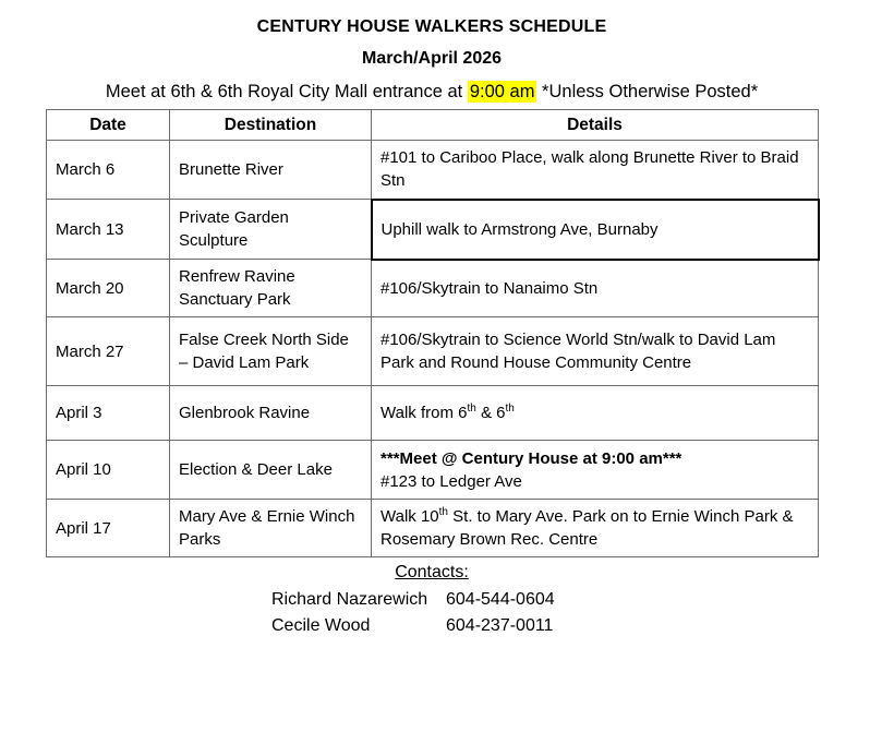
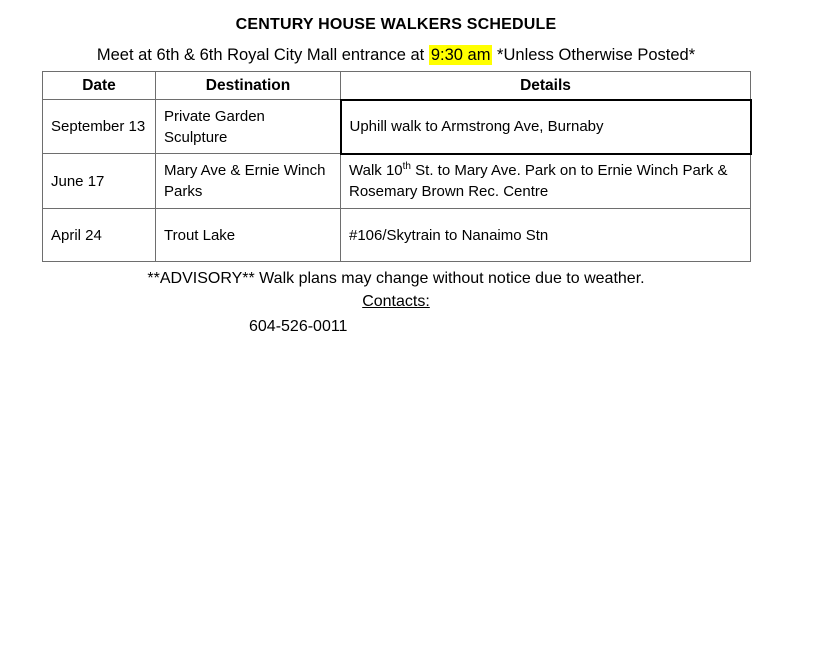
  CENTURY HOUSE WALKERS SCHEDULE
- March/April 2026
- Meet at 6th & 6th Royal City Mall entrance at 9:00 am *Unless Otherwise Posted*
+ Meet at 6th & 6th Royal City Mall entrance at 9:30 am *Unless Otherwise Posted*
  Date	Destination	Details
- March 6	Brunette River	#101 to Cariboo Place, walk along Brunette River to Braid Stn
- March 13	Private Garden Sculpture	Uphill walk to Armstrong Ave, Burnaby
+ September 13	Private Garden Sculpture	Uphill walk to Armstrong Ave, Burnaby
- March 20	Renfrew Ravine Sanctuary Park	#106/Skytrain to Nanaimo Stn
- March 27	False Creek North Side – David Lam Park	#106/Skytrain to Science World Stn/walk to David Lam Park and Round House Community Centre
- April 3	Glenbrook Ravine	Walk from 6th & 6th
- April 10	Election & Deer Lake	***Meet @ Century House at 9:00 am***#123 to Ledger Ave
- April 17	Mary Ave & Ernie Winch Parks	Walk 10th St. to Mary Ave. Park on to Ernie Winch Park & Rosemary Brown Rec. Centre
+ June 17	Mary Ave & Ernie Winch Parks	Walk 10th St. to Mary Ave. Park on to Ernie Winch Park & Rosemary Brown Rec. Centre
+ April 24	Trout Lake	#106/Skytrain to Nanaimo Stn
+ **ADVISORY** Walk plans may change without notice due to weather.
  Contacts:
- Richard Nazarewich
- 604-544-0604
- Cecile Wood
- 604-237-0011
+ 604-526-0011
